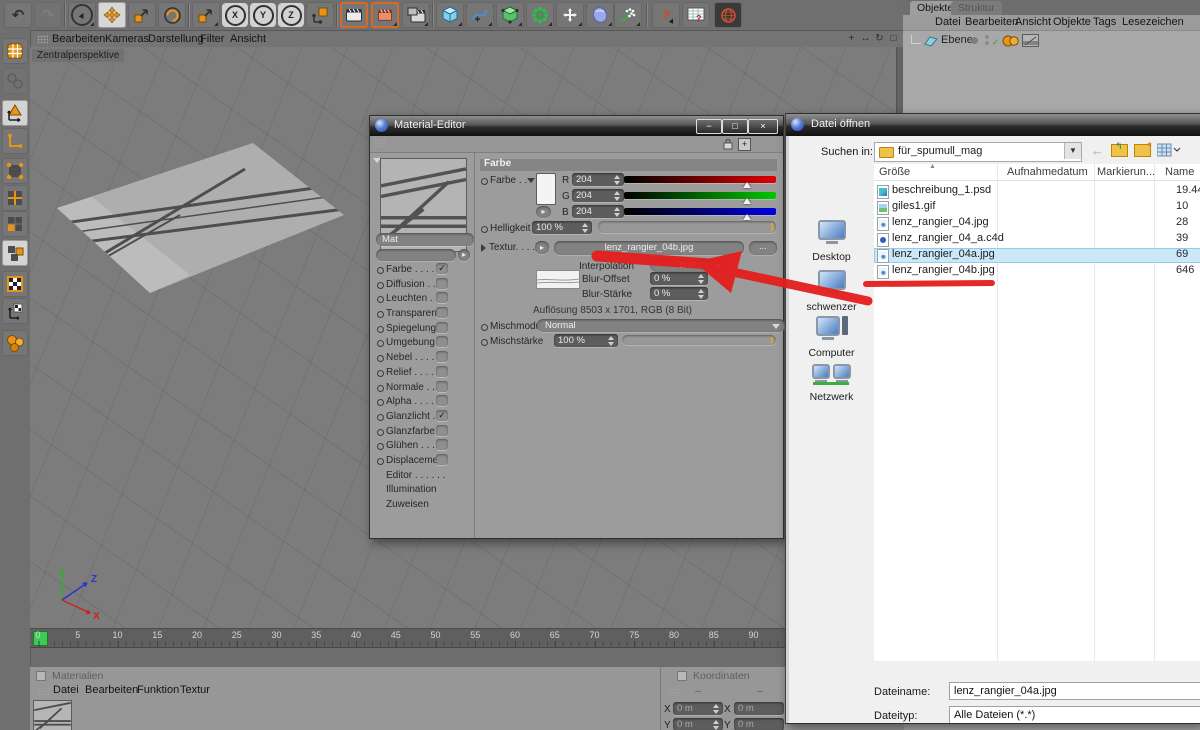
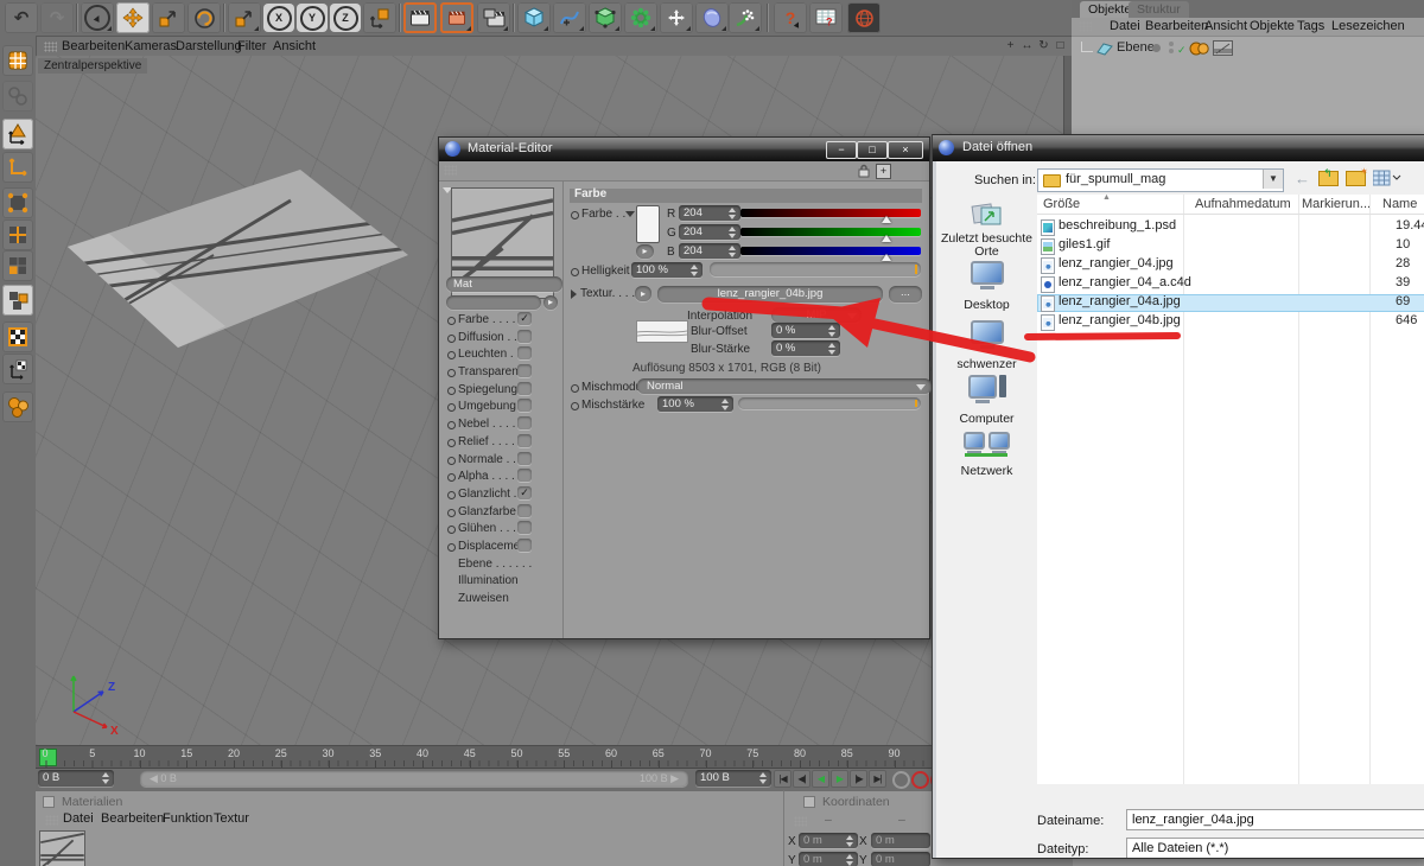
  ↶
  X
  Y
  Z
  ?
  ?
  Bearbeiten
  Kameras
  Darstellung
  Filter
  Ansicht
  +
  ↔
  ↻
  □
  Zentralperspektive
  Z
  X
  Objekt
  Struktur
  Datei
  Bearbeiten
  Ansicht
  Objekte
  Tags
  Lesezeichen
  Ebene
  ✓
  0
  5
  10
  15
  20
  25
  30
  35
  40
  45
  50
  55
  60
  65
  70
  75
  80
  85
  90
+ 0 B
+ ◀ 0 B
+ 100 B ▶
+ 100 B
+ |◀
+ ◀|
+ ◀
+ ▶
+ |▶
+ ▶|
  Materialien
  Datei
  Bearbeiten
  Funktion
  Textur
  Koordinaten
  –
  –
  X
  0 m
  X
  0 m
  Y
  0 m
  Y
  0 m
  Material-Editor
  −
  □
  ×
  +
  Mat
  ▸
  Farbe . . . .
  ✓
  Diffusion . .
  Leuchten .
  Transparen
  Spiegelung
  Umgebung
  Nebel . . . .
  Relief . . . .
  Normale . .
  Alpha . . . .
  Glanzlicht .
  ✓
  Glanzfarbe
  Glühen . . .
  Displacem
- Editor . . . . . .
+ Ebene . . . . . .
  Illumination
  Zuweisen
  Farbe
  Farbe . .
  ▸
  R
  204
  G
  204
  B
  204
  Helligkeit
  100 %
  Textur. . . .
  ▸
  lenz_rangier_04b.jpg
  ...
  Interpolation
  Blur-Offset
  0 %
  Blur-Stärke
  0 %
  Auflösung 8503 x 1701, RGB (8 Bit)
  Mischmod
  Normal
  Mischstärke
  100 %
  Datei öffnen
  Suchen in:
  für_spumull_mag
  ▼
  ←
  ↰
  ✶
  Größe
  Aufnahmedatum
  Markierun..
  Name
  beschreibung_1.psd
  giles1.gif
  10
  lenz_rangier_04.jpg
  28
  lenz_rangier_04_a.c4d
  39
  lenz_rangier_04a.jpg
  69
  lenz_rangier_04b.jpg
  646
+ Zuletzt besuchte Orte
  Desktop
  schwenzer
  Computer
  Netzwerk
  Dateiname:
  lenz_rangier_04a.jpg
  Dateityp:
  Alle Dateien (*.*)
